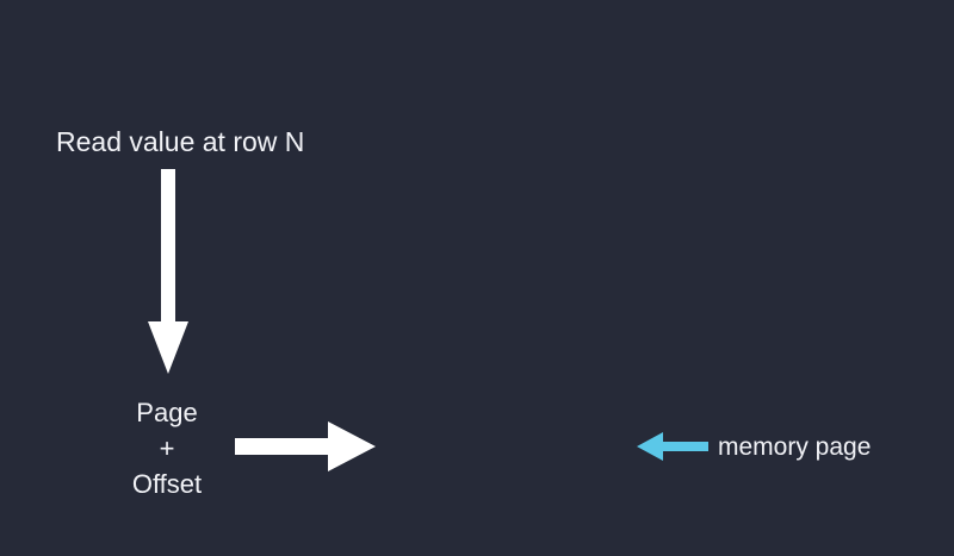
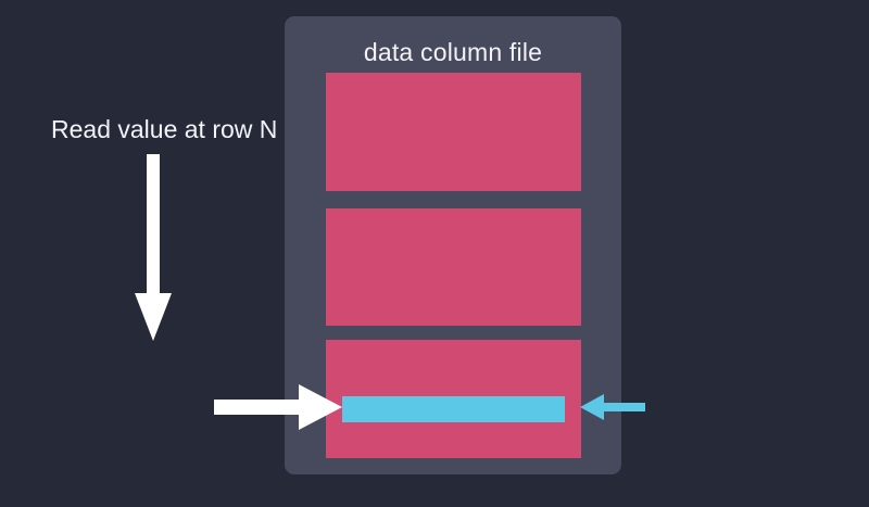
+ data column file
  Read value at row N
- Page
- +
- Offset
- memory page
